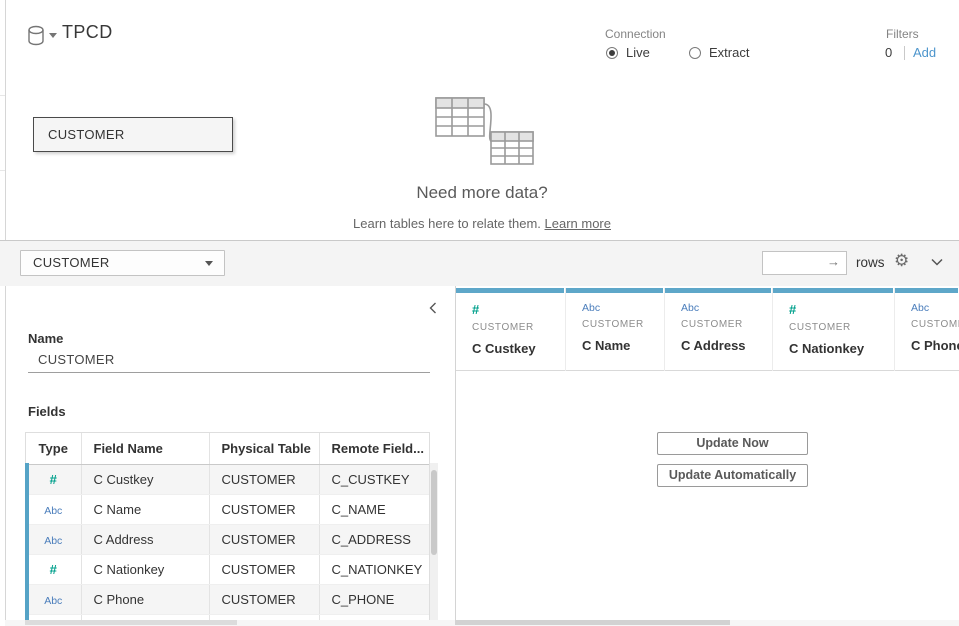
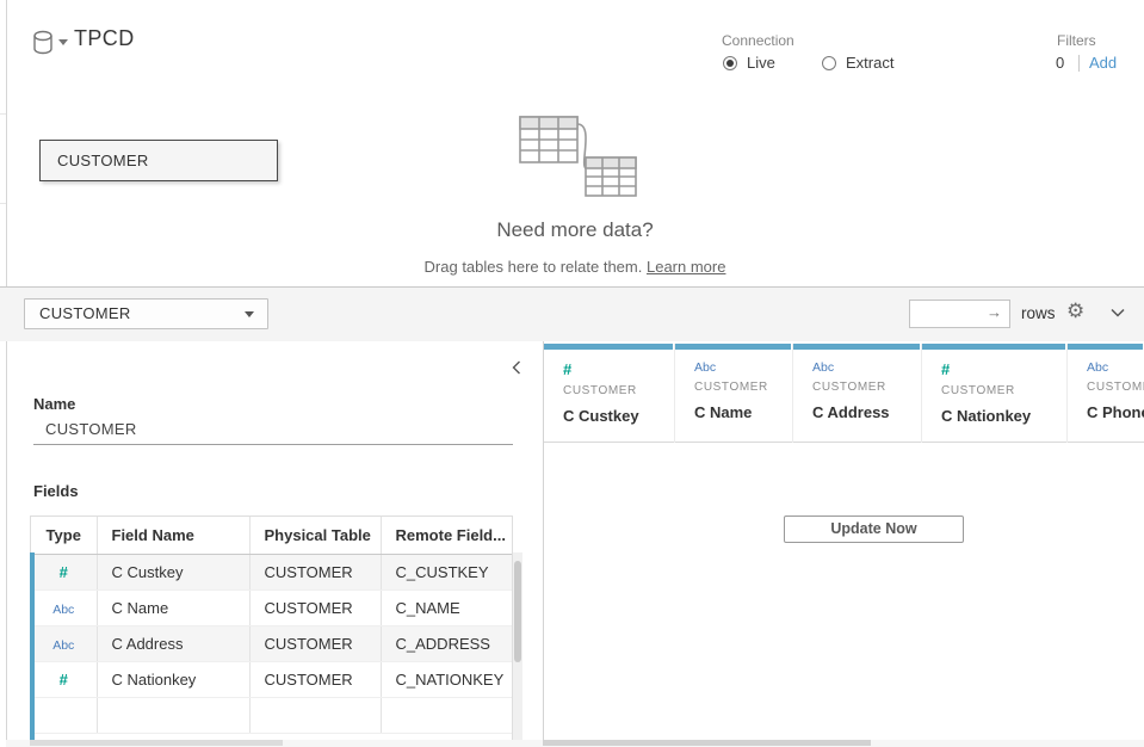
  TPCD
  Connection
  Live
  Extract
  Filters
  0
  Add
  CUSTOMER
  Need more data?
- Learn tables here to relate them. Learn more
+ Drag tables here to relate them. Learn more
  CUSTOMER
  →
  rows
  ⚙
  Name
  CUSTOMER
  Fields
  Type	Field Name	Physical Table	Remote Field...
  #	C Custkey	CUSTOMER	C_CUSTKEY
  Abc	C Name	CUSTOMER	C_NAME
  Abc	C Address	CUSTOMER	C_ADDRESS
  #	C Nationkey	CUSTOMER	C_NATIONKEY
- Abc	C Phone	CUSTOMER	C_PHONE
  #
  CUSTOMER
  C Custkey
  Abc
  CUSTOMER
  C Name
  Abc
  CUSTOMER
  C Address
  #
  CUSTOMER
  C Nationkey
  Abc
  CUSTOM
  C Phon
  Update Now
- Update Automatically
